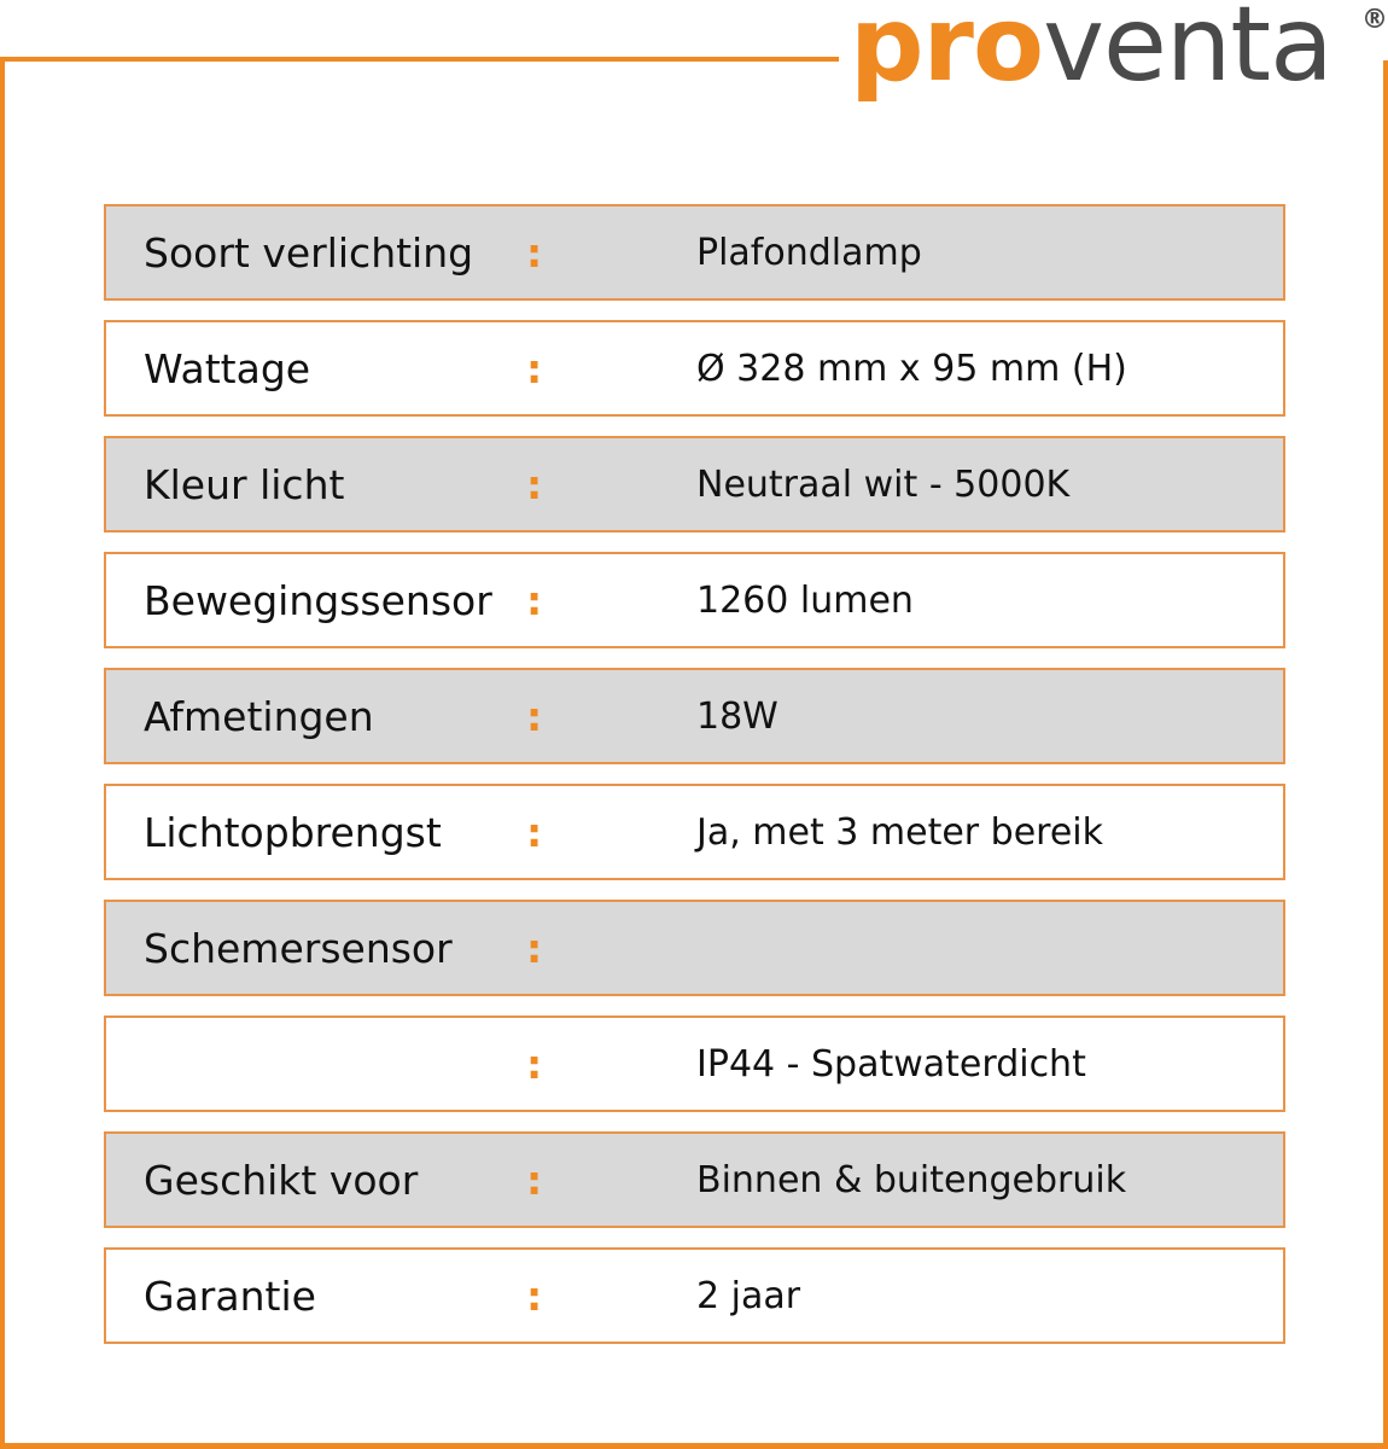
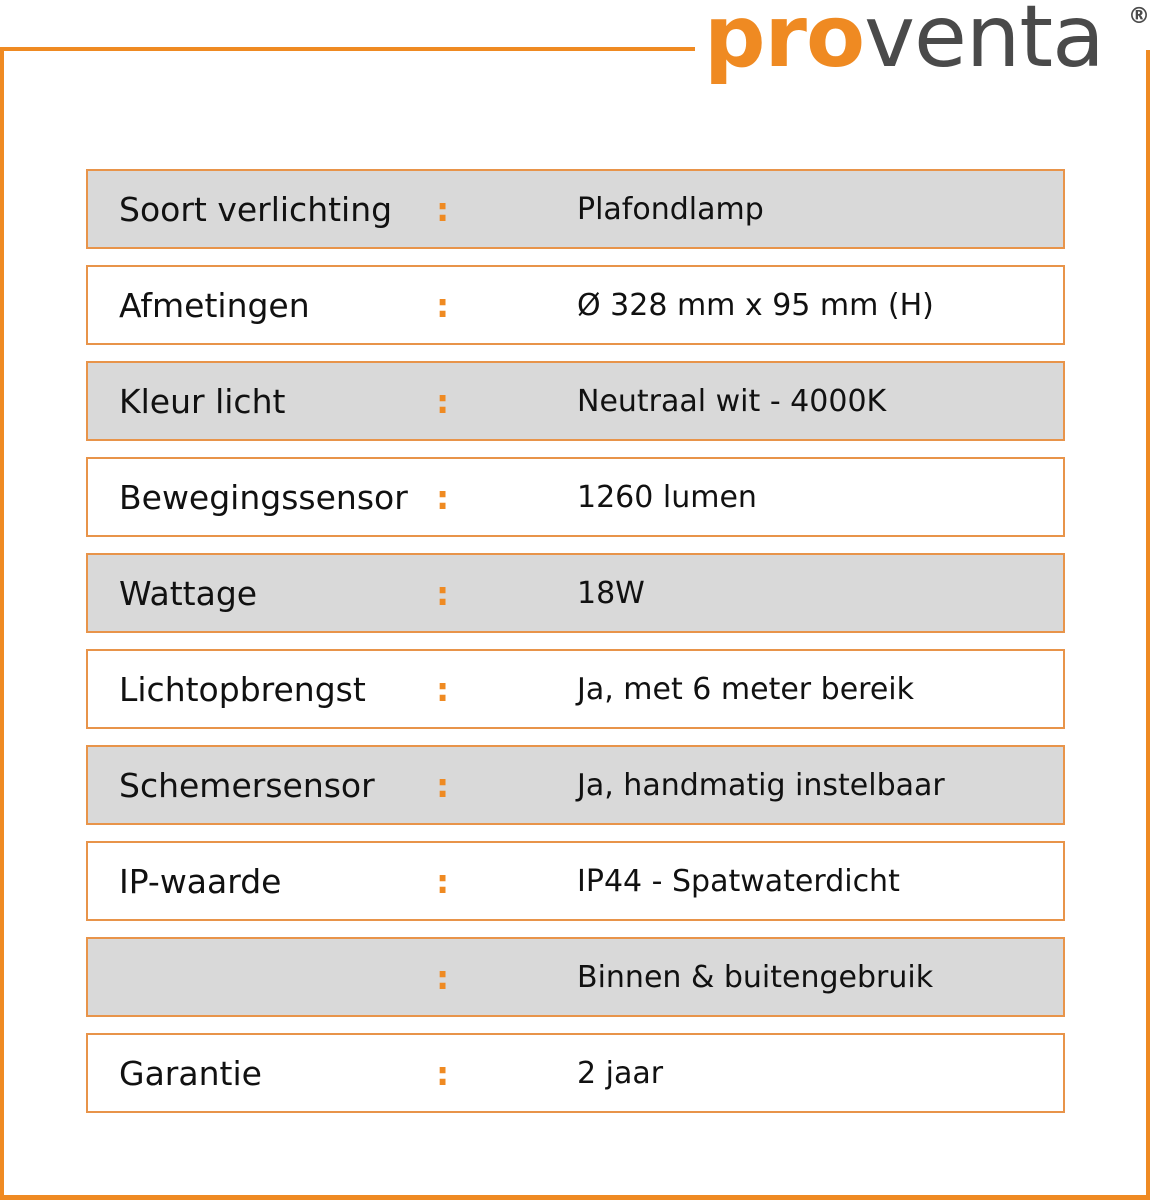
  proventa
  ®
  Soort verlichting
  :
  Plafondlamp
- Wattage
+ Afmetingen
  :
  Ø 328 mm x 95 mm (H)
  Kleur licht
  :
- Neutraal wit - 5000K
+ Neutraal wit - 4000K
  Bewegingssensor
  :
  1260 lumen
- Afmetingen
+ Wattage
  :
  18W
  Lichtopbrengst
  :
- Ja, met 3 meter bereik
+ Ja, met 6 meter bereik
  Schemersensor
  :
+ Ja, handmatig instelbaar
+ IP-waarde
  :
  IP44 - Spatwaterdicht
- Geschikt voor
  :
  Binnen & buitengebruik
  Garantie
  :
  2 jaar
